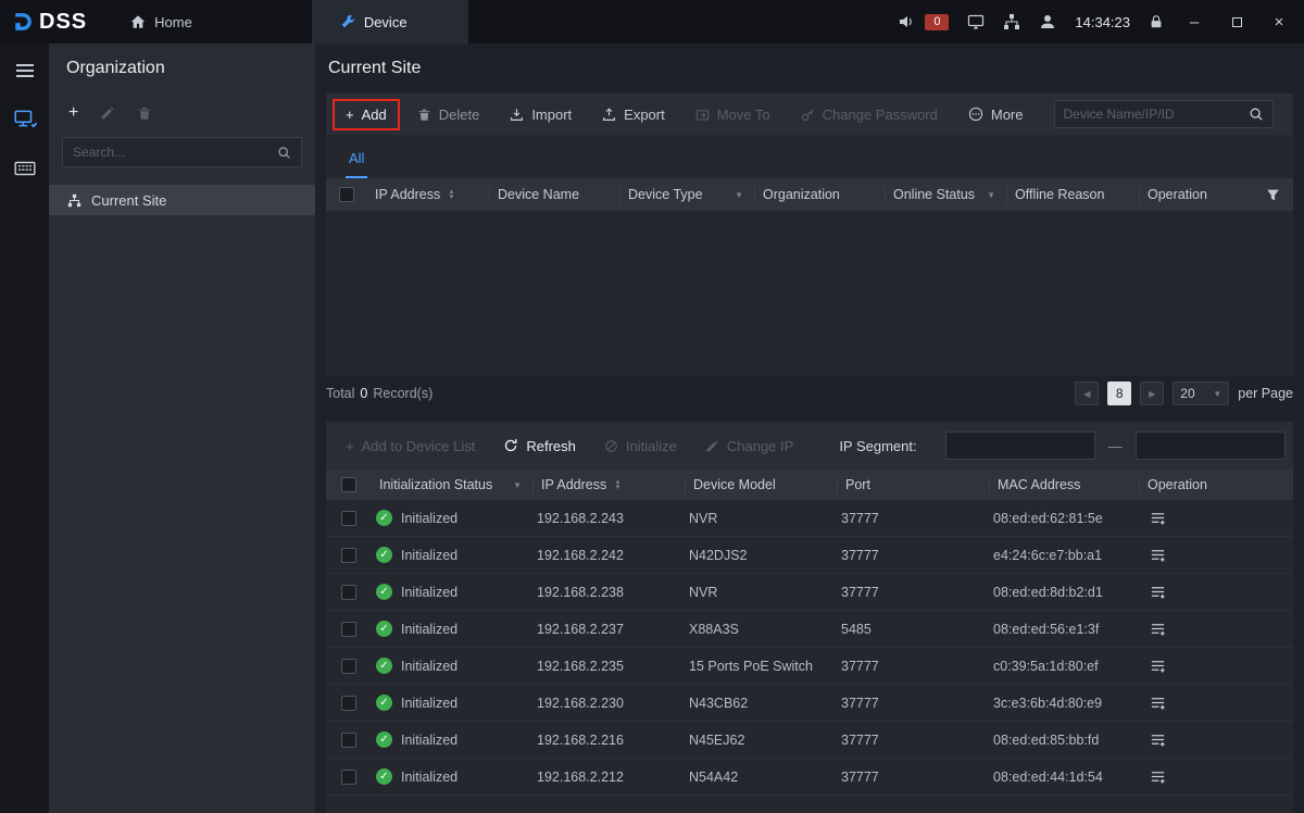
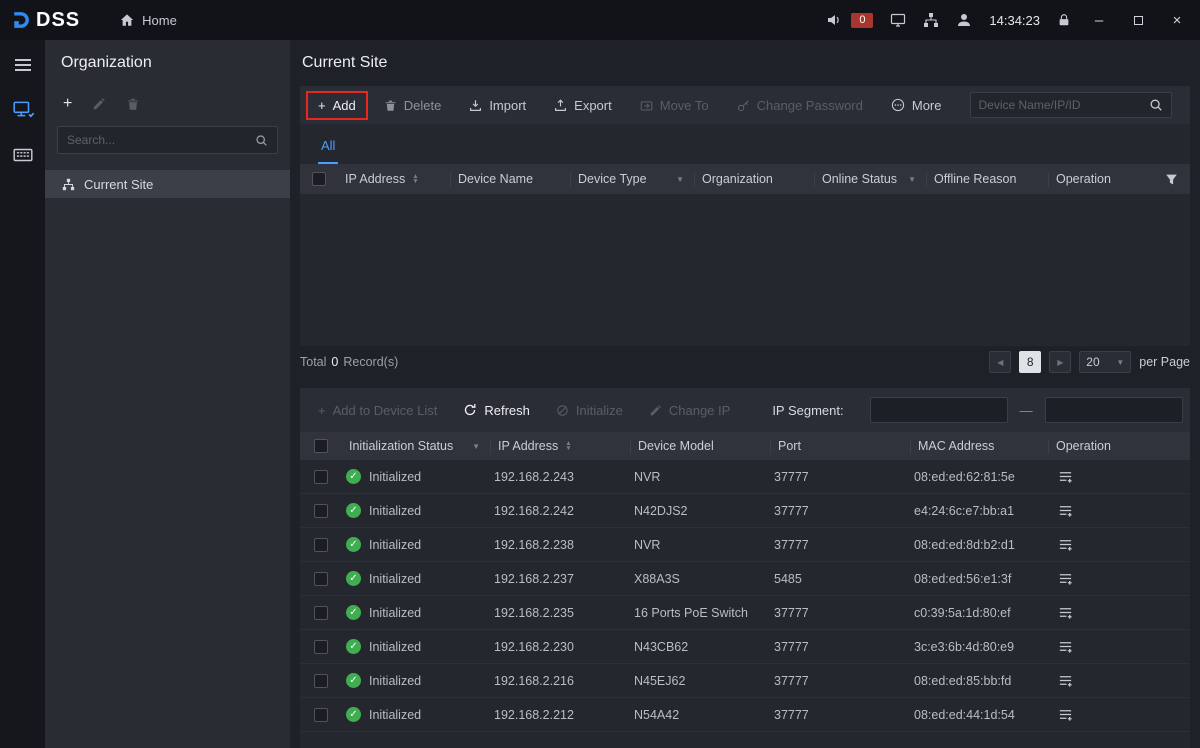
  DSS
  Home
- Device
  0
  14:34:23
  –
  ×
  Organization
  +
  Search...
  Current Site
  Current Site
  +
  Add
  Delete
  Import
  Export
  Move To
  Change Password
  More
  Device Name/IP/ID
  All
  IP Address
  Device Name
  Device Type
  ▼
  Organization
  Online Status
  ▼
  Offline Reason
  Operation
  Total
  0
  Record(s)
  ◀
  8
  ▶
  20
  ▼
  per Page
  +
  Add to Device List
  Refresh
  Initialize
  Change IP
  IP Segment:
  —
  Initialization Status
  ▼
  IP Address
  Device Model
  Port
  MAC Address
  Operation
  ✓
  Initialized
  192.168.2.243
  NVR
  37777
  08:ed:ed:62:81:5e
  ✓
  Initialized
  192.168.2.242
  N42DJS2
  37777
  e4:24:6c:e7:bb:a1
  ✓
  Initialized
  192.168.2.238
  NVR
  37777
  08:ed:ed:8d:b2:d1
  ✓
  Initialized
  192.168.2.237
  X88A3S
  5485
  08:ed:ed:56:e1:3f
  ✓
  Initialized
  192.168.2.235
- 15 Ports PoE Switch
+ 16 Ports PoE Switch
  37777
  c0:39:5a:1d:80:ef
  ✓
  Initialized
  192.168.2.230
  N43CB62
  37777
  3c:e3:6b:4d:80:e9
  ✓
  Initialized
  192.168.2.216
  N45EJ62
  37777
  08:ed:ed:85:bb:fd
  ✓
  Initialized
  192.168.2.212
  N54A42
  37777
  08:ed:ed:44:1d:54
